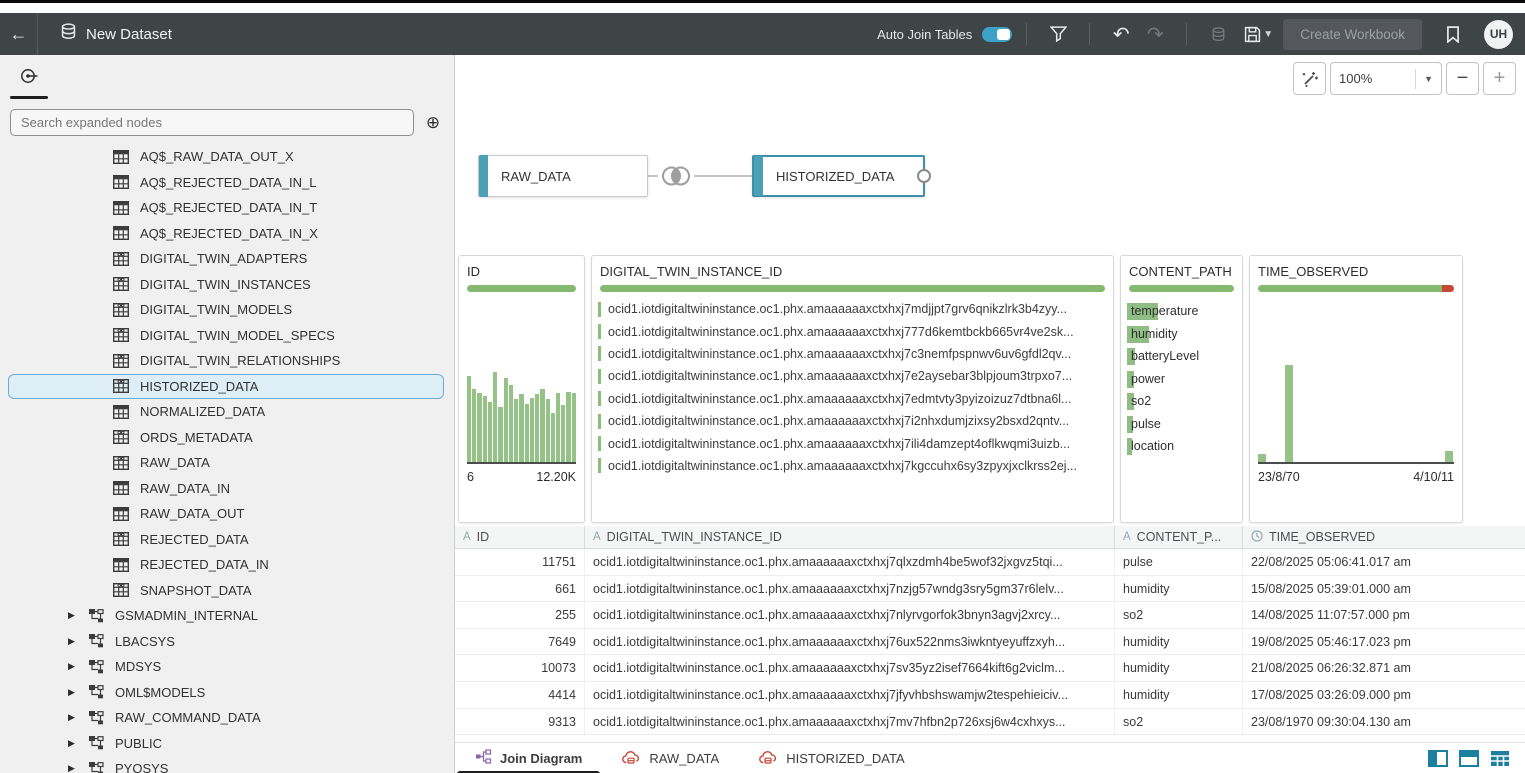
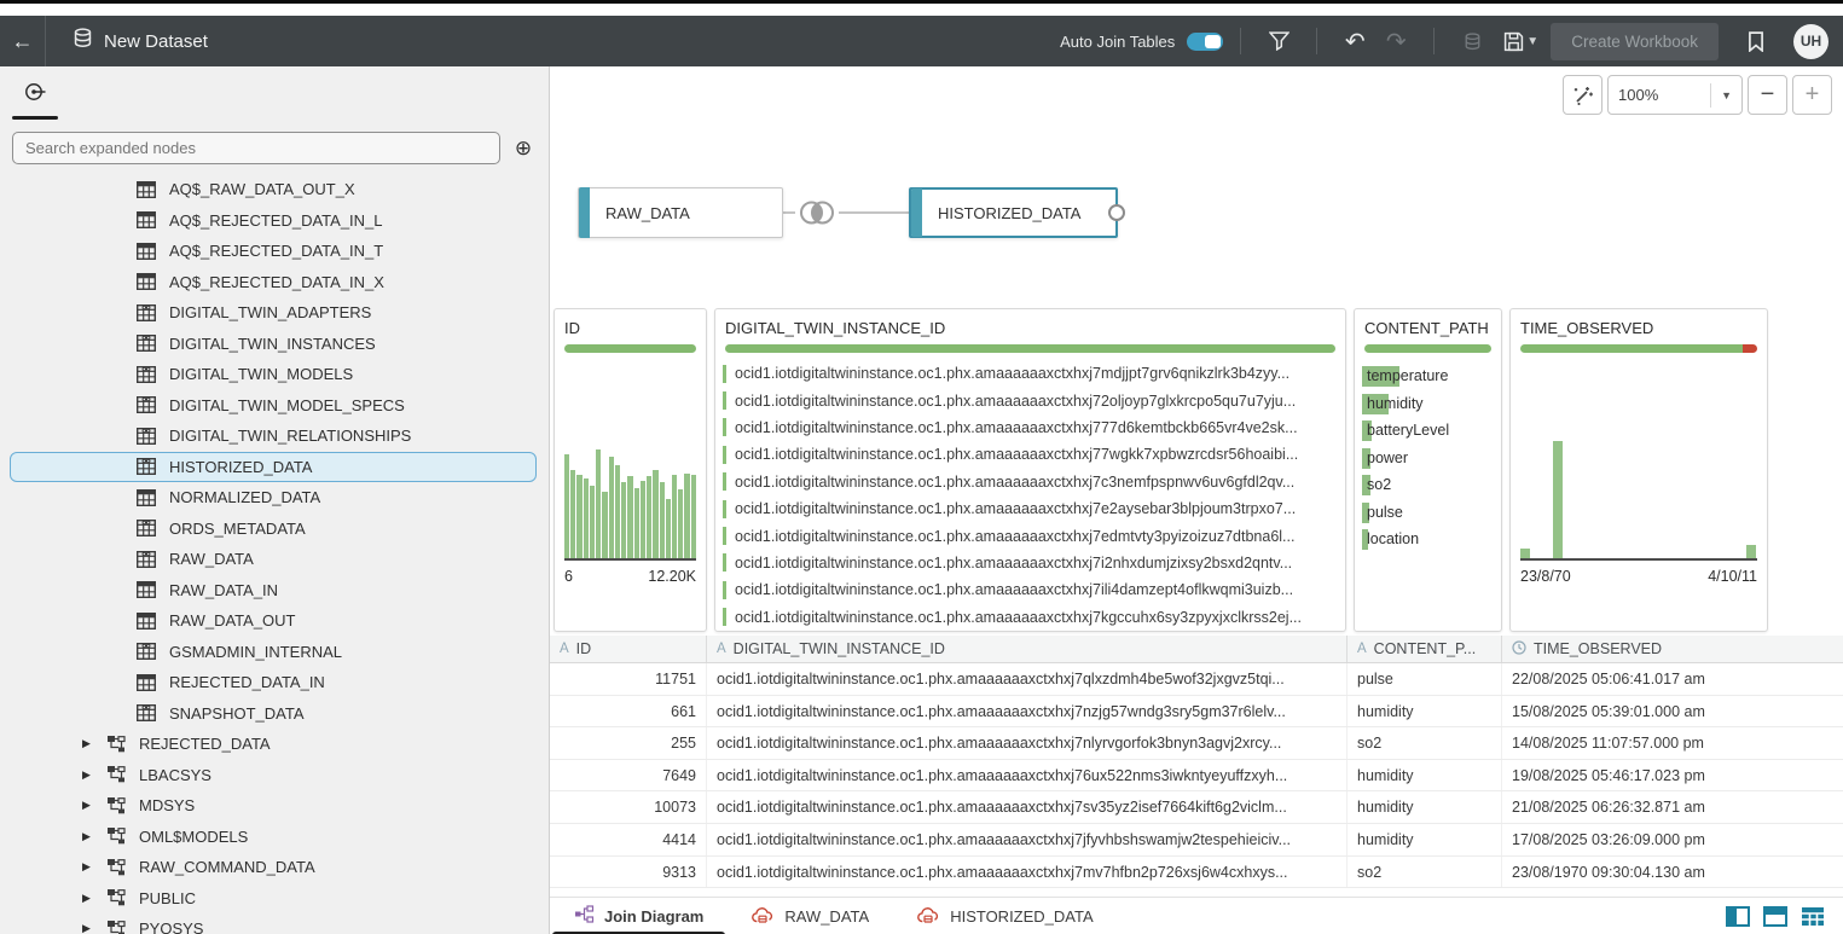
  ←
  New Dataset
  Auto Join Tables
  ↶
  ↷
  ▼
  Create Workbook
  UH
  Search expanded nodes
  ⊕
  AQ$_RAW_DATA_OUT_X
  AQ$_REJECTED_DATA_IN_L
  AQ$_REJECTED_DATA_IN_T
  AQ$_REJECTED_DATA_IN_X
  DIGITAL_TWIN_ADAPTERS
  DIGITAL_TWIN_INSTANCES
  DIGITAL_TWIN_MODELS
  DIGITAL_TWIN_MODEL_SPECS
  DIGITAL_TWIN_RELATIONSHIPS
  HISTORIZED_DATA
  NORMALIZED_DATA
  ORDS_METADATA
  RAW_DATA
  RAW_DATA_IN
  RAW_DATA_OUT
- REJECTED_DATA
+ GSMADMIN_INTERNAL
  REJECTED_DATA_IN
  SNAPSHOT_DATA
  ▶
- GSMADMIN_INTERNAL
+ REJECTED_DATA
  ▶
  LBACSYS
  ▶
  MDSYS
  ▶
  OML$MODELS
  ▶
  RAW_COMMAND_DATA
  ▶
  PUBLIC
  ▶
  PYQSYS
  100%
  ▼
  −
  +
  RAW_DATA
  HISTORIZED_DATA
  ID
  6
  12.20K
  DIGITAL_TWIN_INSTANCE_ID
  ocid1.iotdigitaltwininstance.oc1.phx.amaaaaaaxctxhxj7mdjjpt7grv6qnikzlrk3b4zyy...
+ ocid1.iotdigitaltwininstance.oc1.phx.amaaaaaaxctxhxj72oljoyp7glxkrcpo5qu7u7yju...
  ocid1.iotdigitaltwininstance.oc1.phx.amaaaaaaxctxhxj777d6kemtbckb665vr4ve2sk...
+ ocid1.iotdigitaltwininstance.oc1.phx.amaaaaaaxctxhxj77wgkk7xpbwzrcdsr56hoaibi...
  ocid1.iotdigitaltwininstance.oc1.phx.amaaaaaaxctxhxj7c3nemfpspnwv6uv6gfdl2qv...
  ocid1.iotdigitaltwininstance.oc1.phx.amaaaaaaxctxhxj7e2aysebar3blpjoum3trpxo7...
  ocid1.iotdigitaltwininstance.oc1.phx.amaaaaaaxctxhxj7edmtvty3pyizoizuz7dtbna6l...
  ocid1.iotdigitaltwininstance.oc1.phx.amaaaaaaxctxhxj7i2nhxdumjzixsy2bsxd2qntv...
  ocid1.iotdigitaltwininstance.oc1.phx.amaaaaaaxctxhxj7ili4damzept4oflkwqmi3uizb...
  ocid1.iotdigitaltwininstance.oc1.phx.amaaaaaaxctxhxj7kgccuhx6sy3zpyxjxclkrss2ej...
  CONTENT_PATH
  temperature
  humidity
  batteryLevel
  power
  so2
  pulse
  location
  TIME_OBSERVED
  23/8/70
  4/10/11
  A
  ID
  A
  DIGITAL_TWIN_INSTANCE_ID
  A
  CONTENT_P...
  TIME_OBSERVED
  11751
  ocid1.iotdigitaltwininstance.oc1.phx.amaaaaaaxctxhxj7qlxzdmh4be5wof32jxgvz5tqi...
  pulse
  22/08/2025 05:06:41.017 am
  661
  ocid1.iotdigitaltwininstance.oc1.phx.amaaaaaaxctxhxj7nzjg57wndg3sry5gm37r6lelv...
  humidity
  15/08/2025 05:39:01.000 am
  255
  ocid1.iotdigitaltwininstance.oc1.phx.amaaaaaaxctxhxj7nlyrvgorfok3bnyn3agvj2xrcy...
  so2
  14/08/2025 11:07:57.000 pm
  7649
  ocid1.iotdigitaltwininstance.oc1.phx.amaaaaaaxctxhxj76ux522nms3iwkntyeyuffzxyh...
  humidity
  19/08/2025 05:46:17.023 pm
  10073
  ocid1.iotdigitaltwininstance.oc1.phx.amaaaaaaxctxhxj7sv35yz2isef7664kift6g2viclm...
  humidity
  21/08/2025 06:26:32.871 am
  4414
  ocid1.iotdigitaltwininstance.oc1.phx.amaaaaaaxctxhxj7jfyvhbshswamjw2tespehieiciv...
  humidity
  17/08/2025 03:26:09.000 pm
  9313
  ocid1.iotdigitaltwininstance.oc1.phx.amaaaaaaxctxhxj7mv7hfbn2p726xsj6w4cxhxys...
  so2
  23/08/1970 09:30:04.130 am
  Join Diagram
  RAW_DATA
  HISTORIZED_DATA
